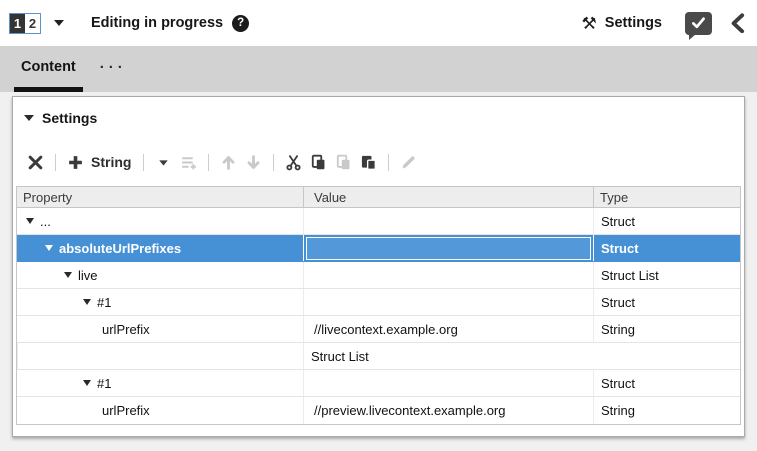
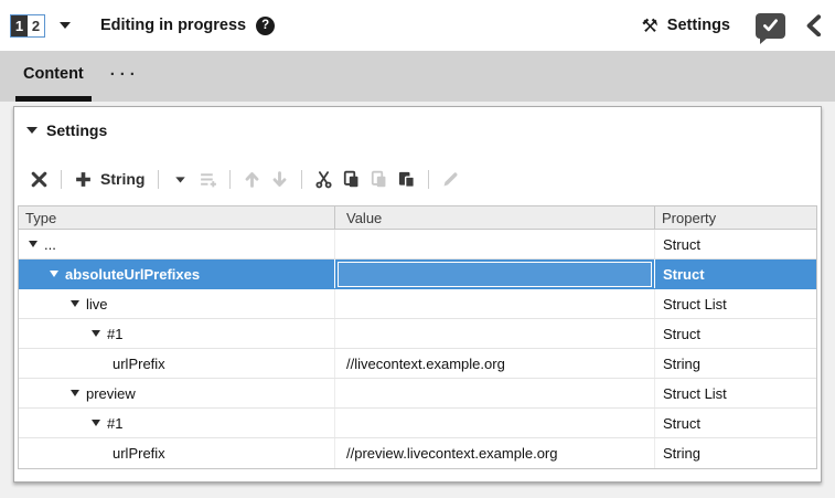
  1
  2
  Editing in progress
  ?
  ⚒
  Settings
  Content
  ···
  Settings
  String
- Property
+ Type
  Value
- Type
+ Property
  ...
  Struct
  absoluteUrlPrefixes
  Struct
  live
  Struct List
  #1
  Struct
  urlPrefix
  //livecontext.example.org
  String
+ preview
  Struct List
  #1
  Struct
  urlPrefix
  //preview.livecontext.example.org
  String
